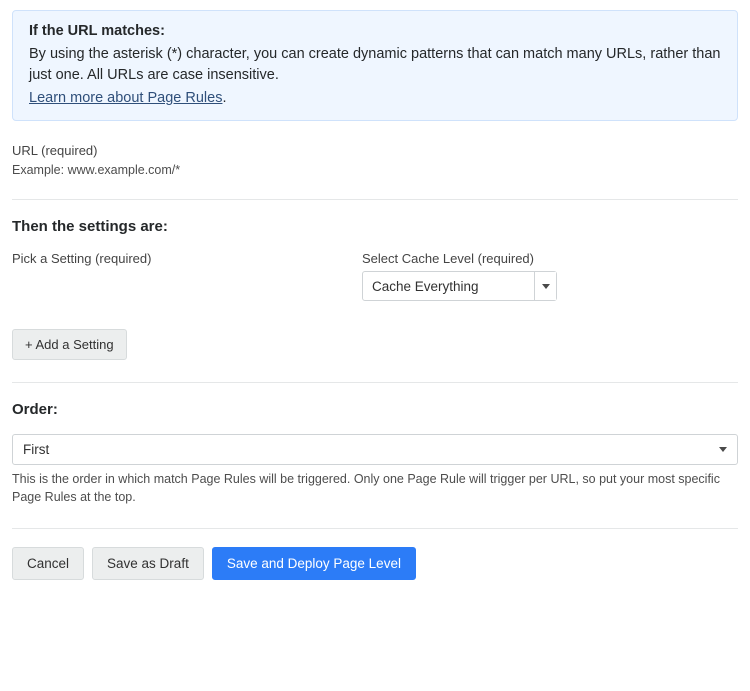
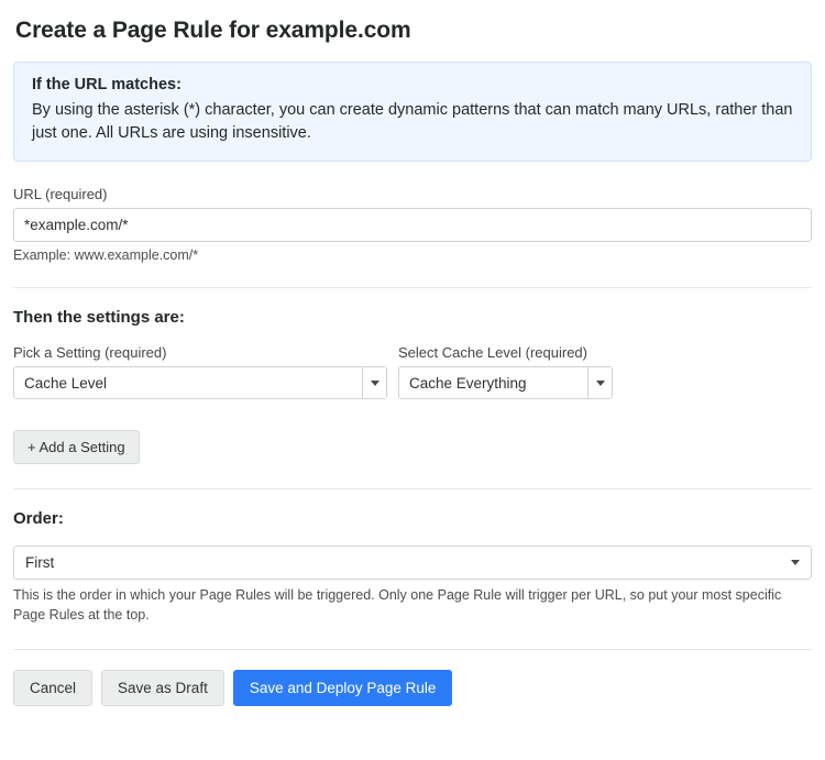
+ Create a Page Rule for example.com
  If the URL matches:
- By using the asterisk (*) character, you can create dynamic patterns that can match many URLs, rather than just one. All URLs are case insensitive.
+ By using the asterisk (*) character, you can create dynamic patterns that can match many URLs, rather than just one. All URLs are using insensitive.
- Learn more about Page Rules.
  URL (required)
+ *example.com/*
  Example: www.example.com/*
  Then the settings are:
  Pick a Setting (required)
+ Cache Level
  Select Cache Level (required)
  Cache Everything
  + Add a Setting
  Order:
  First
- This is the order in which match Page Rules will be triggered. Only one Page Rule will trigger per URL, so put your most specific Page Rules at the top.
+ This is the order in which your Page Rules will be triggered. Only one Page Rule will trigger per URL, so put your most specific Page Rules at the top.
  Cancel
  Save as Draft
- Save and Deploy Page Level
+ Save and Deploy Page Rule
